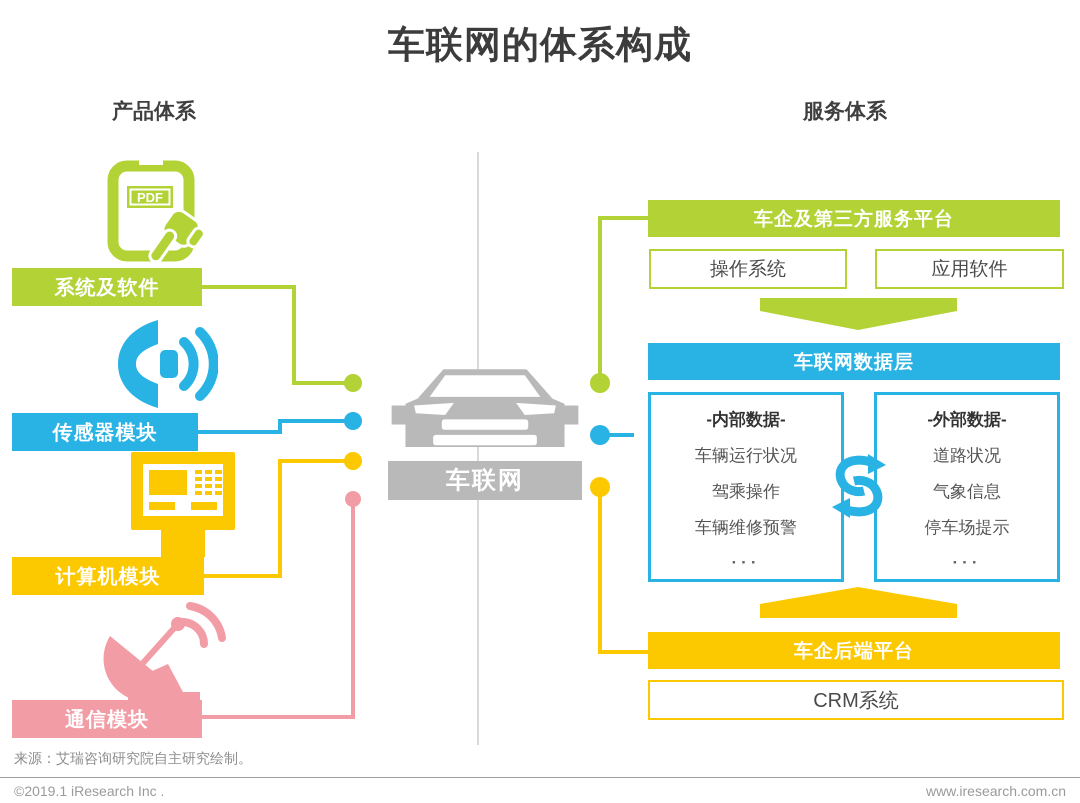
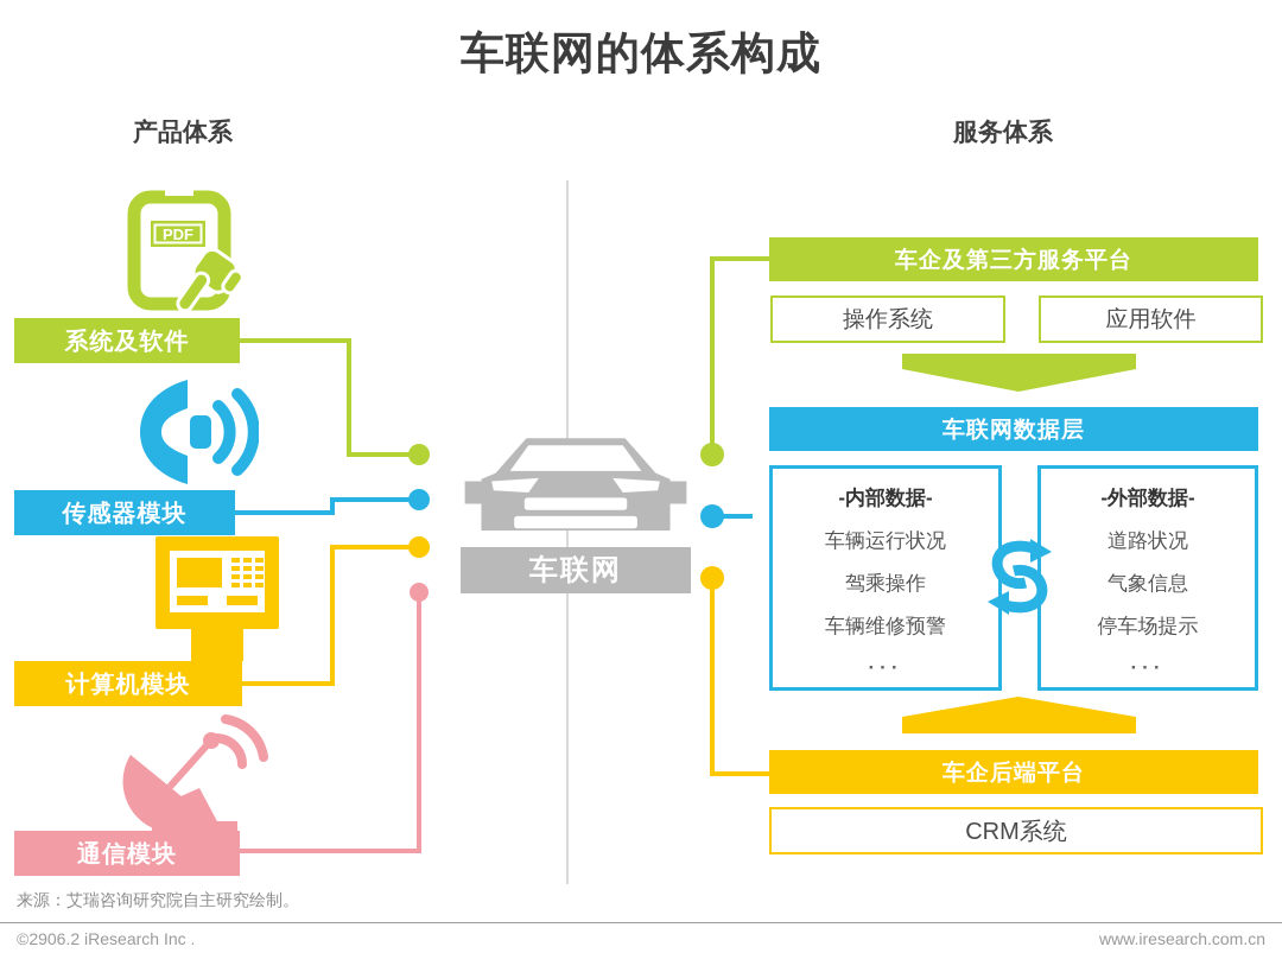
  车联网的体系构成
  产品体系
  服务体系
  PDF
  系统及软件
  传感器模块
  计算机模块
  通信模块
  车联网
  车企及第三方服务平台
  操作系统
  应用软件
  车联网数据层
  -内部数据-
  车辆运行状况
  驾乘操作
  车辆维修预警
  ···
  -外部数据-
  道路状况
  气象信息
  停车场提示
  ···
  车企后端平台
  CRM系统
  来源：艾瑞咨询研究院自主研究绘制。
- ©2019.1 iResearch Inc .
+ ©2906.2 iResearch Inc .
  www.iresearch.com.cn
